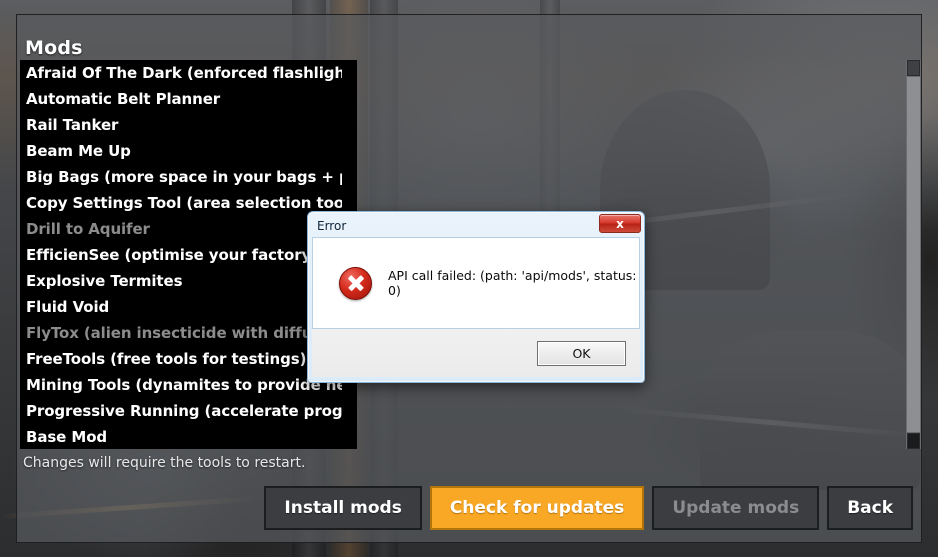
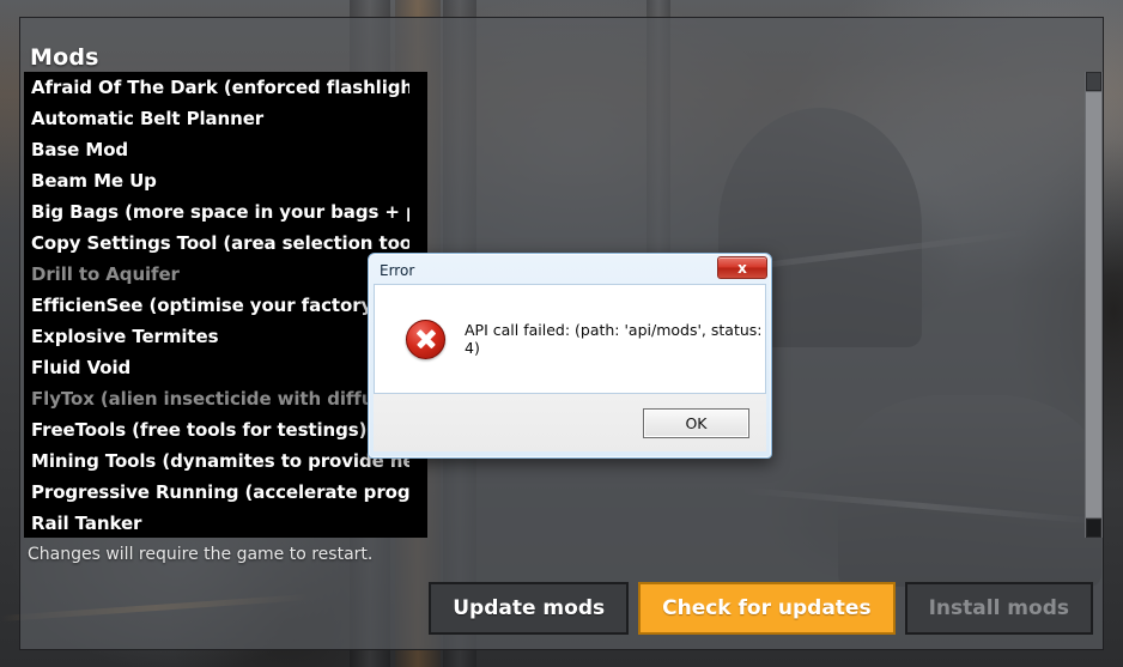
  Mods
  Afraid Of The Dark (enforced flashligh
  Automatic Belt Planner
- Rail Tanker
+ Base Mod
  Beam Me Up
  Big Bags (more space in your bags +
  Copy Settings Tool (area selection too
  Drill to Aquifer
  EfficienSee (optimise your factor
  Explosive Termites
  Fluid Void
  FlyTox (alien insecticide with diff
  FreeTools (free tools for testings)
  Mining Tools (dynamites to provide ne
  Progressive Running (accelerate prog
- Base Mod
+ Rail Tanker
- Changes will require the tools to restart.
+ Changes will require the game to restart.
- Install mods
+ Update mods
  Check for updates
- Update mods
+ Install mods
- Back
  Error
  x
- API call failed: (path: 'api/mods', status: 0)
+ API call failed: (path: 'api/mods', status: 4)
  OK
